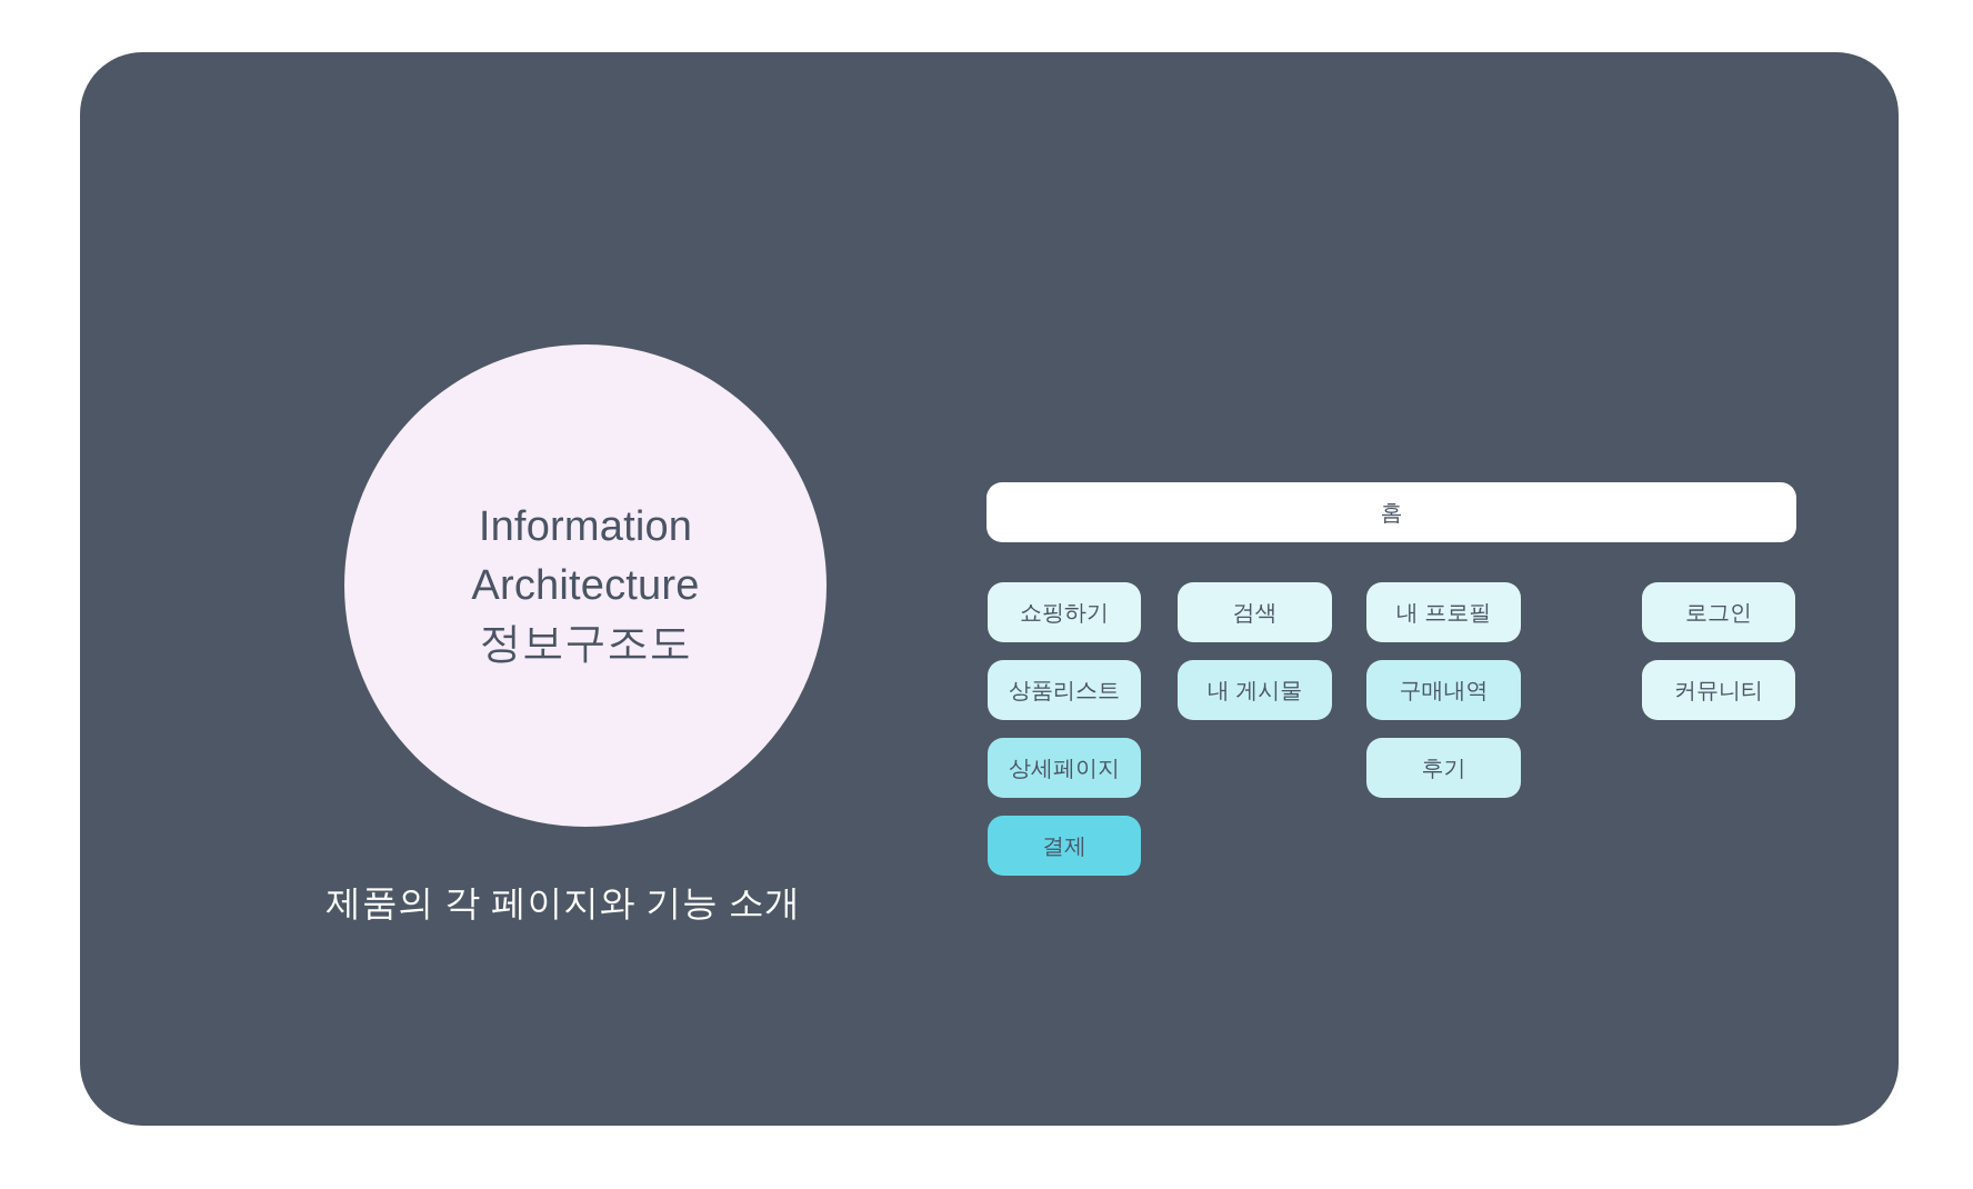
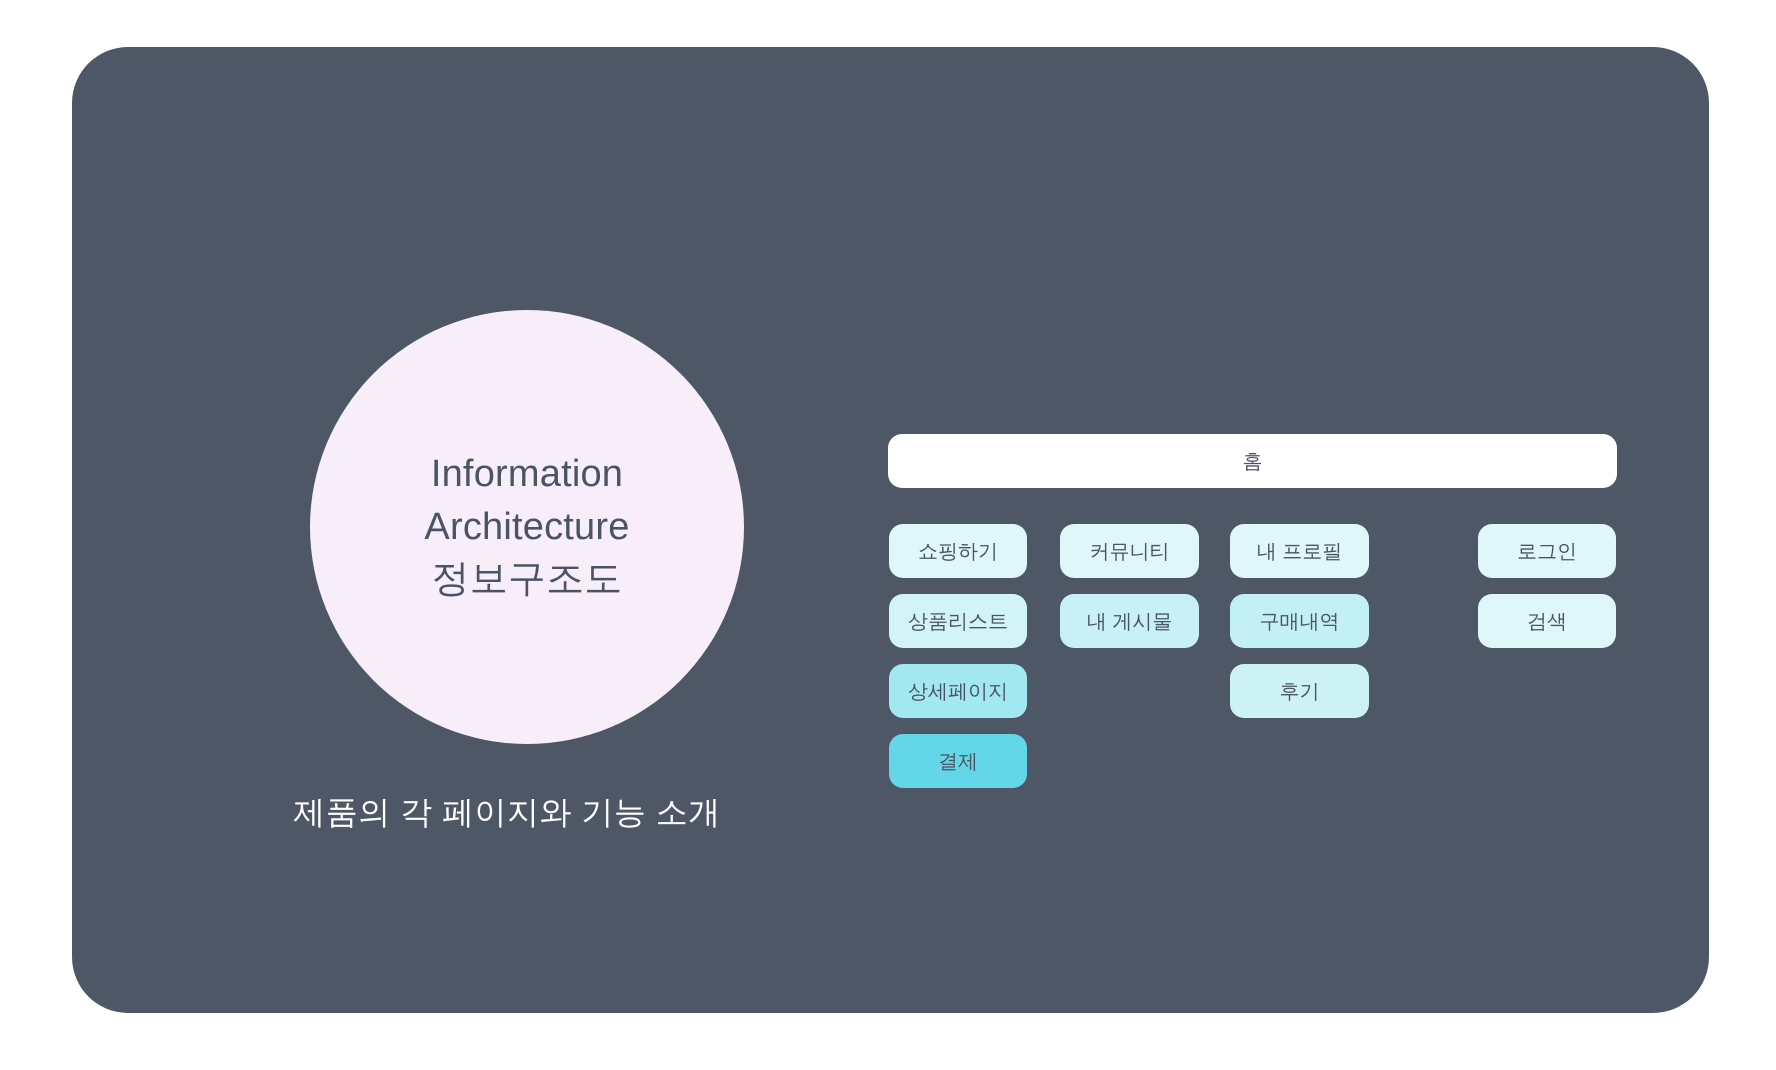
  Information
  Architecture
  정보구조도
  제품의 각 페이지와 기능 소개
  홈
  쇼핑하기
  상품리스트
  상세페이지
  결제
- 검색
+ 커뮤니티
  내 게시물
  내 프로필
  구매내역
  후기
  로그인
- 커뮤니티
+ 검색
